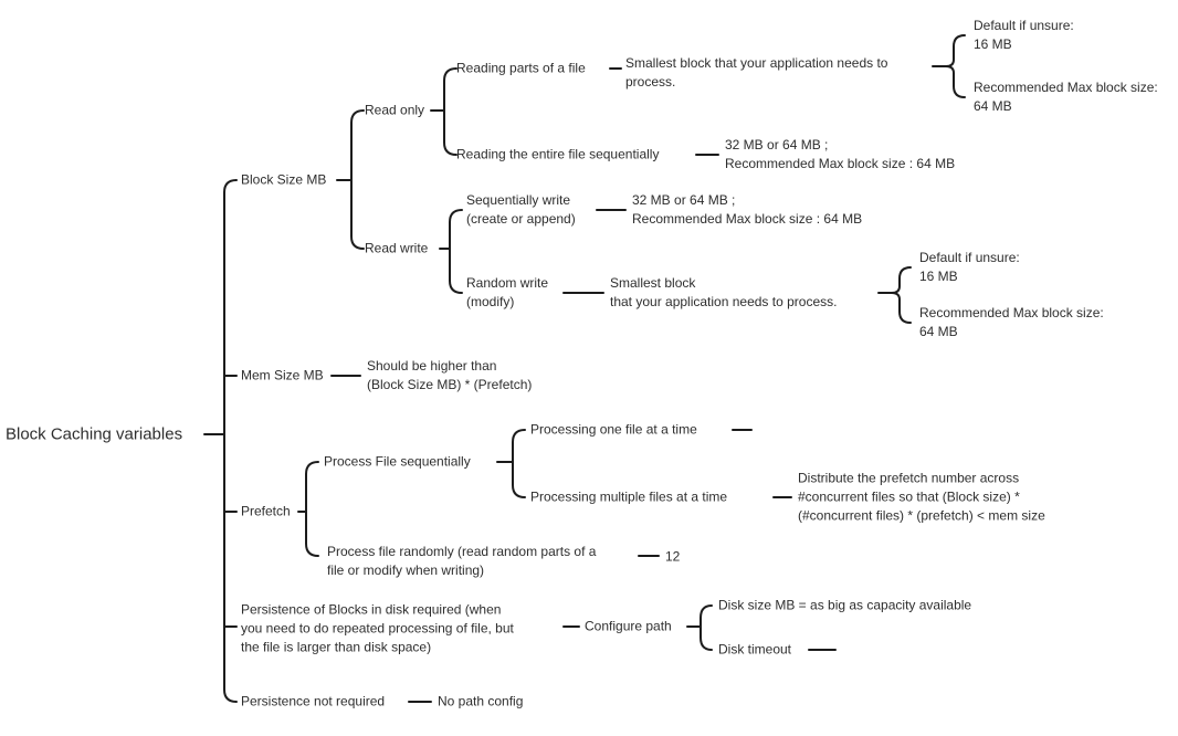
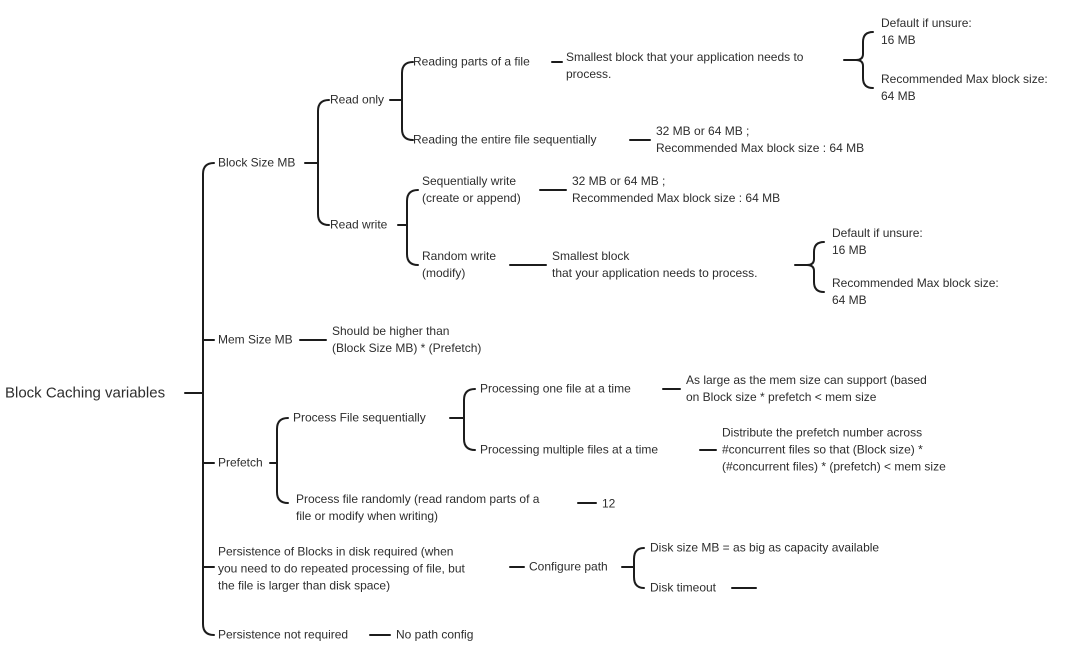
  Block Caching variables
  Block Size MB
  Read only
  Reading parts of a file
  Smallest block that your application needs to
  process.
  Default if unsure:
  16 MB
  Recommended Max block size:
  64 MB
  Reading the entire file sequentially
  32 MB or 64 MB ;
  Recommended Max block size : 64 MB
  Read write
  Sequentially write
  (create or append)
  32 MB or 64 MB ;
  Recommended Max block size : 64 MB
  Random write
  (modify)
  Smallest block
  that your application needs to process.
  Default if unsure:
  16 MB
  Recommended Max block size:
  64 MB
  Mem Size MB
  Should be higher than
  (Block Size MB) * (Prefetch)
  Prefetch
  Process File sequentially
  Processing one file at a time
+ As large as the mem size can support (based
+ on Block size * prefetch < mem size
  Processing multiple files at a time
  Distribute the prefetch number across
  #concurrent files so that (Block size) *
  (#concurrent files) * (prefetch) < mem size
  Process file randomly (read random parts of a
  file or modify when writing)
  12
  Persistence of Blocks in disk required (when
  you need to do repeated processing of file, but
  the file is larger than disk space)
  Configure path
  Disk size MB = as big as capacity available
  Disk timeout
  Persistence not required
  No path config
